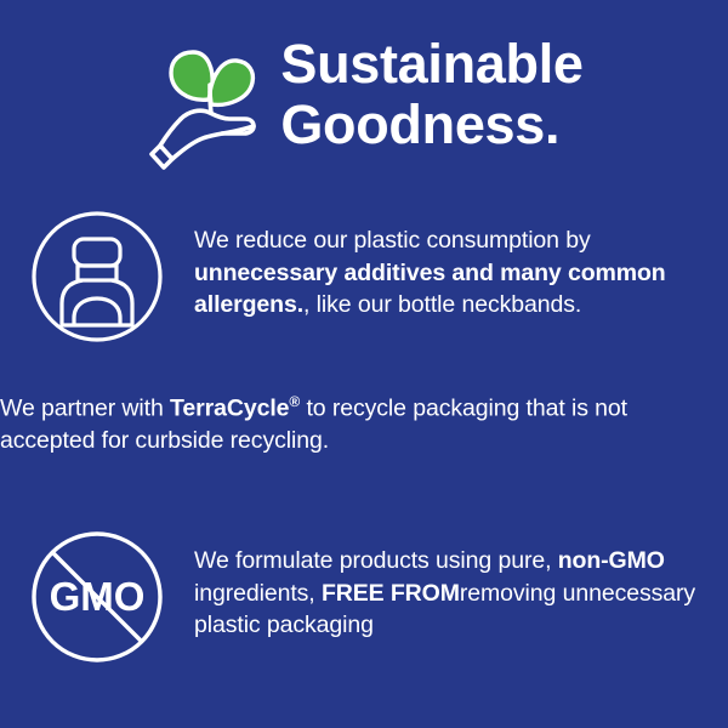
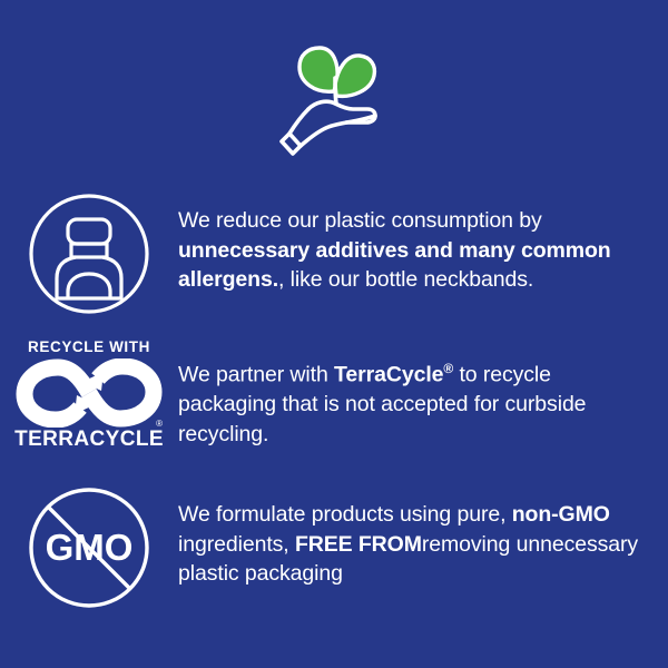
- Sustainable
- Goodness.
  We reduce our plastic consumption by unnecessary additives and many common allergens., like our bottle neckbands.
+ RECYCLE WITH
+ ®
+ TERRACYCLE
  We partner with TerraCycle® to recycle packaging that is not accepted for curbside recycling.
  GMO
  We formulate products using pure, non-GMO ingredients, FREE FROMremoving unnecessary plastic packaging
